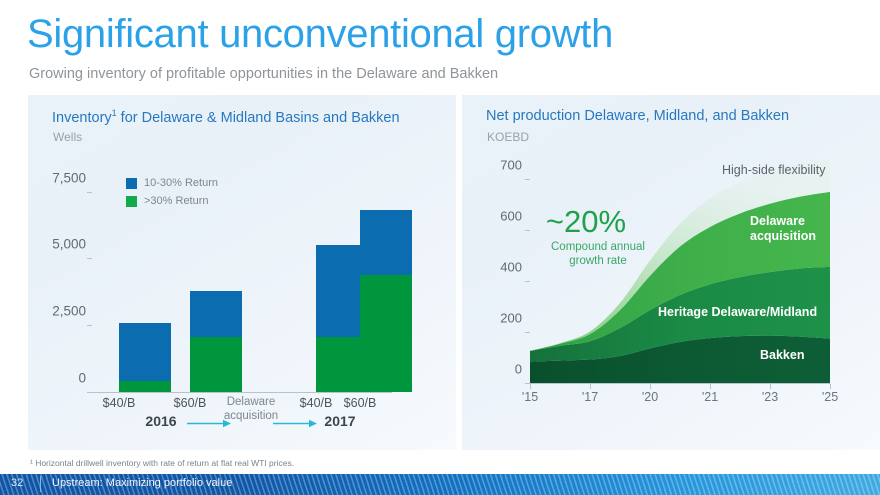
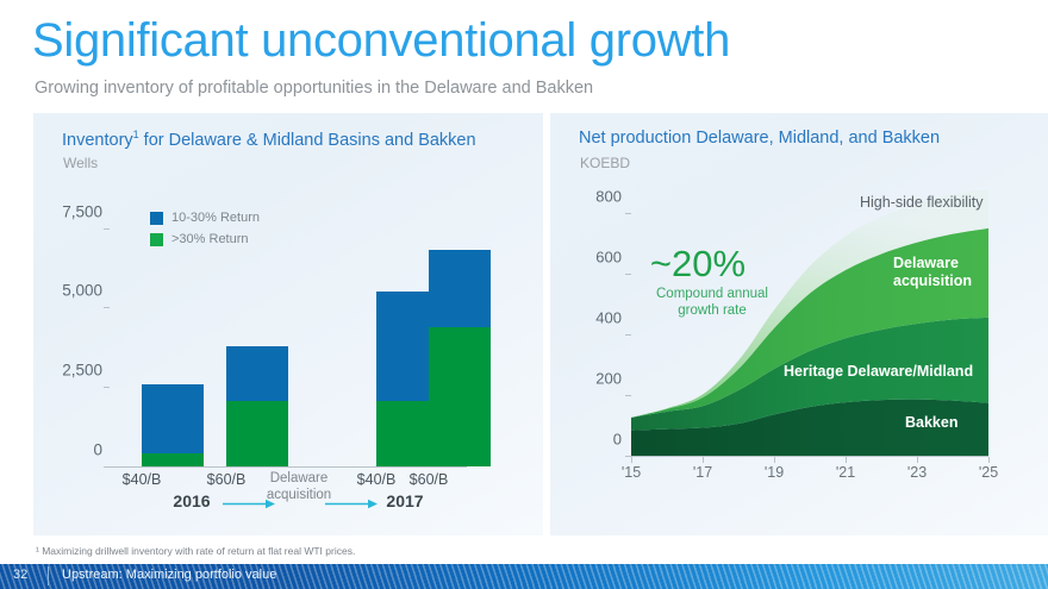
  Significant unconventional growth
  Growing inventory of profitable opportunities in the Delaware and Bakken
  Inventory1 for Delaware & Midland Basins and Bakken
  Wells
  10-30% Return
  >30% Return
  0
  2,500
  5,000
  7,500
  $40/B
  $60/B
  $40/B
  $60/B
  2016
  2017
  Delaware
  acquisition
  Net production Delaware, Midland, and Bakken
  KOEBD
  0
  200
  400
  600
- 700
+ 800
  '15
  '17
- '20
+ '19
  '21
  '23
  '25
  High-side flexibility
  Delaware
  acquisition
  Heritage Delaware/Midland
  Bakken
  ~20%
  Compound annual
  growth rate
- ¹ Horizontal drillwell inventory with rate of return at flat real WTI prices.
+ ¹ Maximizing drillwell inventory with rate of return at flat real WTI prices.
  32
  Upstream: Maximizing portfolio value
